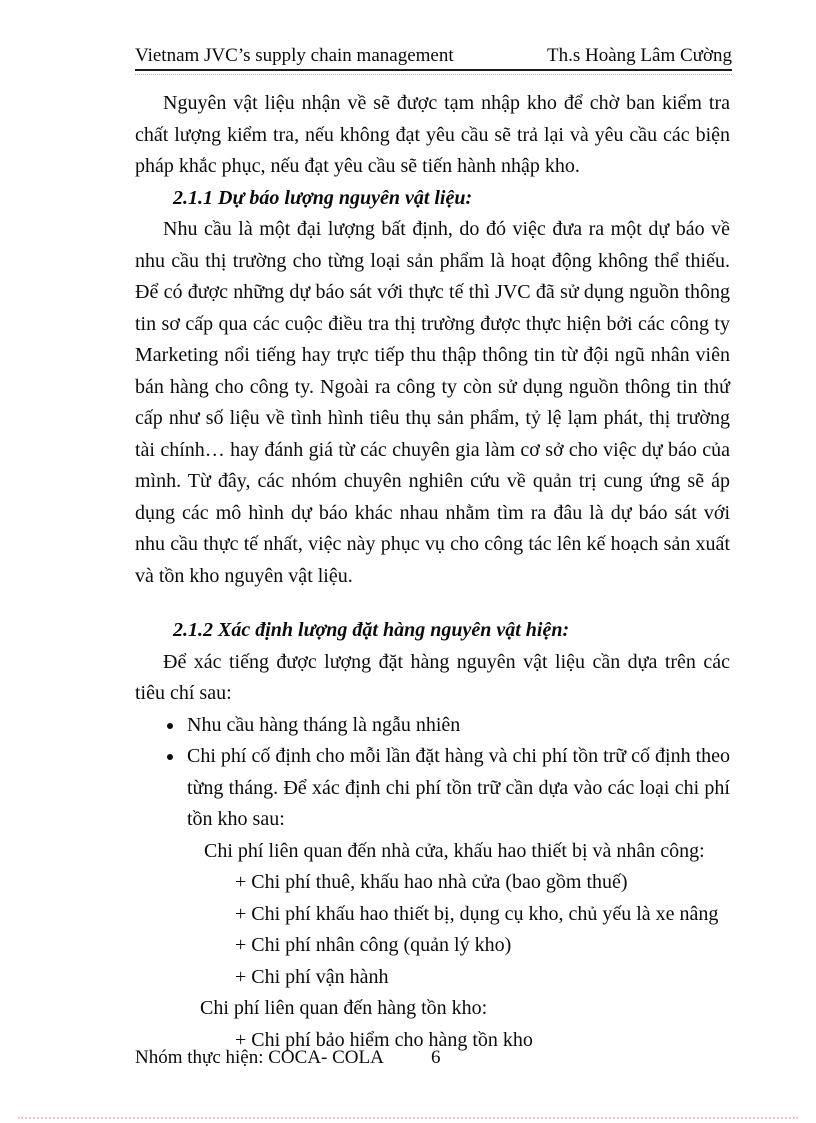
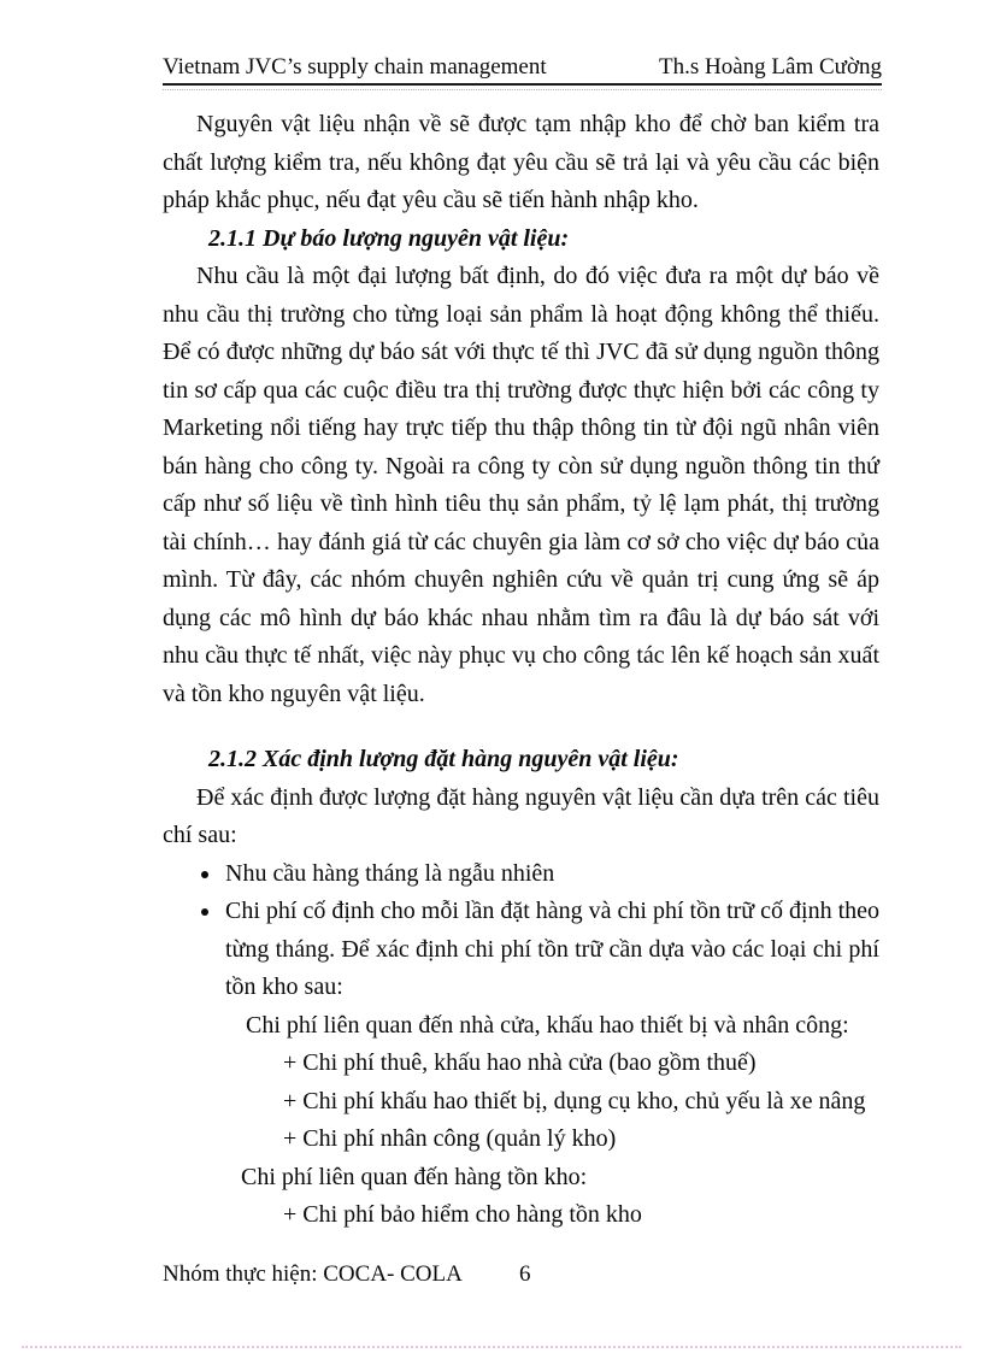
  Vietnam JVC’s supply chain management
  Th.s Hoàng Lâm Cường
  Nguyên vật liệu nhận về sẽ được tạm nhập kho để chờ ban kiểm tra chất lượng kiểm tra, nếu không đạt yêu cầu sẽ trả lại và yêu cầu các biện pháp khắc phục, nếu đạt yêu cầu sẽ tiến hành nhập kho.
  2.1.1 Dự báo lượng nguyên vật liệu:
  Nhu cầu là một đại lượng bất định, do đó việc đưa ra một dự báo về nhu cầu thị trường cho từng loại sản phẩm là hoạt động không thể thiếu. Để có được những dự báo sát với thực tế thì JVC đã sử dụng nguồn thông tin sơ cấp qua các cuộc điều tra thị trường được thực hiện bởi các công ty Marketing nổi tiếng hay trực tiếp thu thập thông tin từ đội ngũ nhân viên bán hàng cho công ty. Ngoài ra công ty còn sử dụng nguồn thông tin thứ cấp như số liệu về tình hình tiêu thụ sản phẩm, tỷ lệ lạm phát, thị trường tài chính… hay đánh giá từ các chuyên gia làm cơ sở cho việc dự báo của mình. Từ đây, các nhóm chuyên nghiên cứu về quản trị cung ứng sẽ áp dụng các mô hình dự báo khác nhau nhằm tìm ra đâu là dự báo sát với nhu cầu thực tế nhất, việc này phục vụ cho công tác lên kế hoạch sản xuất và tồn kho nguyên vật liệu.
- 2.1.2 Xác định lượng đặt hàng nguyên vật hiện:
+ 2.1.2 Xác định lượng đặt hàng nguyên vật liệu:
- Để xác tiếng được lượng đặt hàng nguyên vật liệu cần dựa trên các tiêu chí sau:
+ Để xác định được lượng đặt hàng nguyên vật liệu cần dựa trên các tiêu chí sau:
  Nhu cầu hàng tháng là ngẫu nhiên
  Chi phí cố định cho mỗi lần đặt hàng và chi phí tồn trữ cố định theo từng tháng. Để xác định chi phí tồn trữ cần dựa vào các loại chi phí tồn kho sau:
  Chi phí liên quan đến nhà cửa, khấu hao thiết bị và nhân công:
  + Chi phí thuê, khấu hao nhà cửa (bao gồm thuế)
  + Chi phí khấu hao thiết bị, dụng cụ kho, chủ yếu là xe nâng
  + Chi phí nhân công (quản lý kho)
- + Chi phí vận hành
  Chi phí liên quan đến hàng tồn kho:
  + Chi phí bảo hiểm cho hàng tồn kho
  Nhóm thực hiện: COCA- COLA
  6
